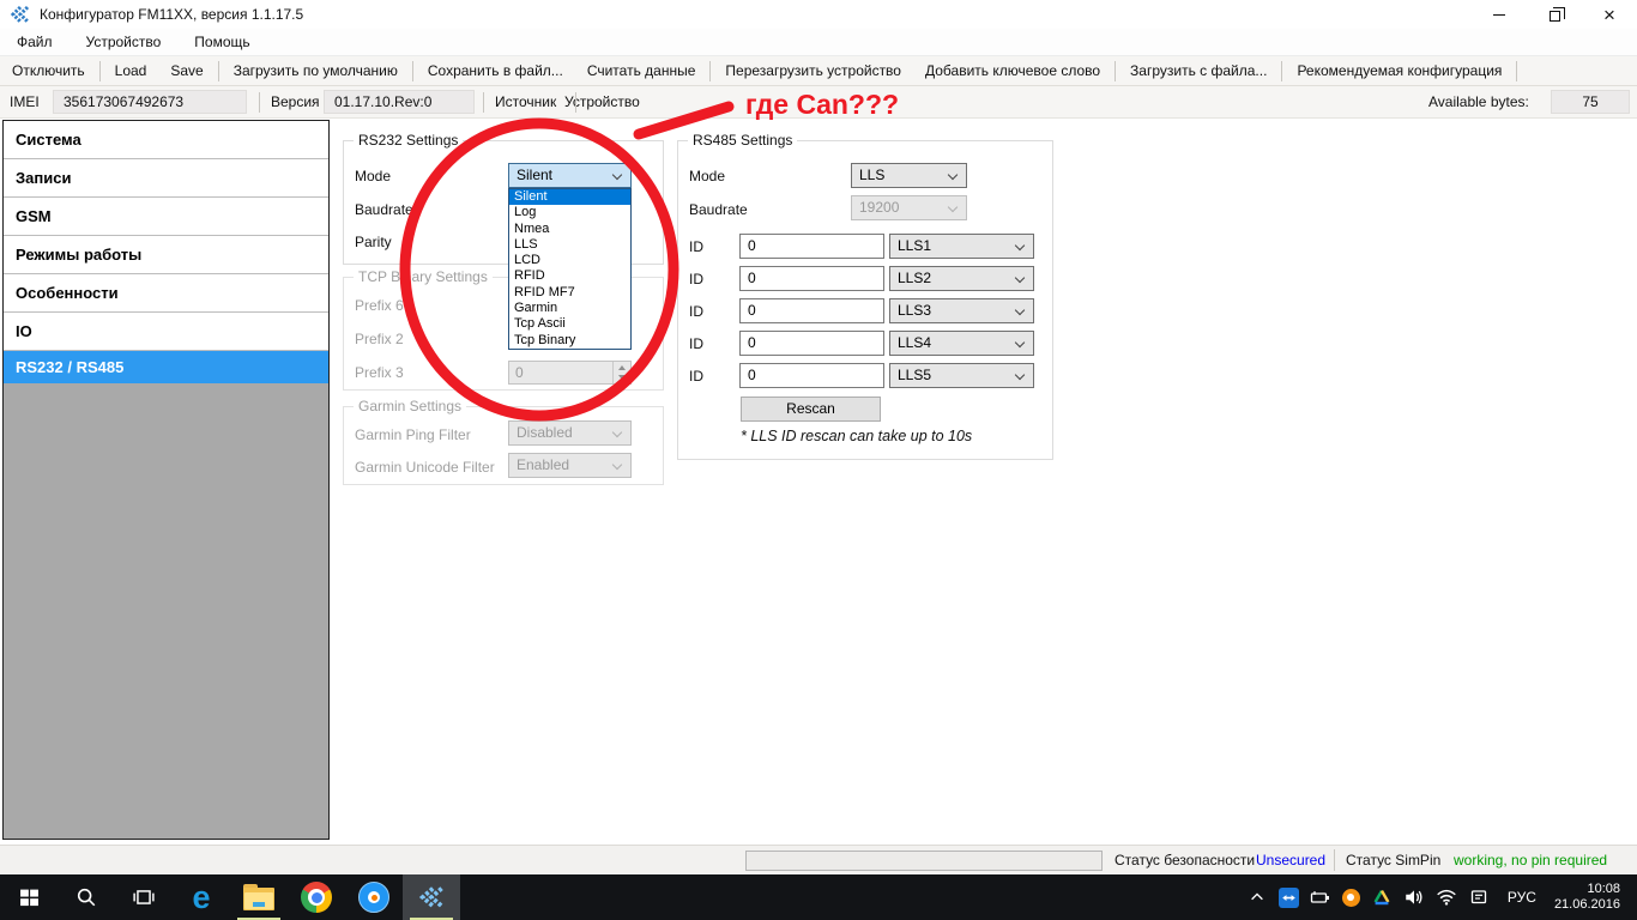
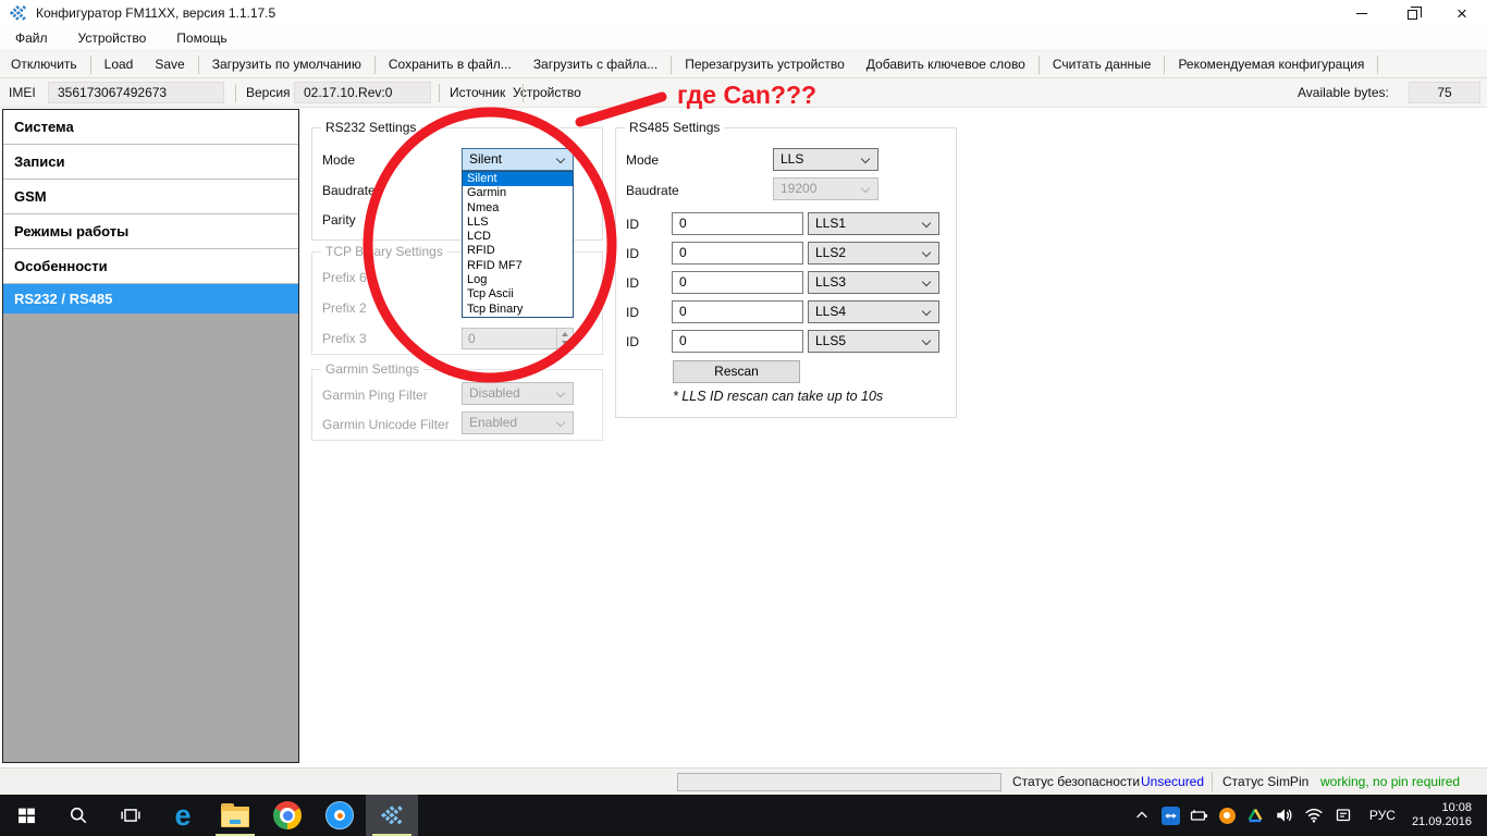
  Конфигуратор FM11XX, версия 1.1.17.5
  ×
  Файл
  Устройство
  Помощь
  Отключить
  Load
  Save
  Загрузить по умолчанию
  Сохранить в файл...
- Считать данные
+ Загрузить с файла...
  Перезагрузить устройство
  Добавить ключевое слово
- Загрузить с файла...
+ Считать данные
  Рекомендуемая конфигурация
  IMEI
  356173067492673
  Версия
- 01.17.10.Rev:0
+ 02.17.10.Rev:0
  Источник
  Утройство
  Available bytes:
  75
  Система
  Записи
  GSM
  Режимы работы
  Особенности
- IO
  RS232 / RS485
  RS232 Settings
  Mode
  Baudrate
  Parity
  Silent
  Silent
- Log
+ Garmin
  Nmea
  LLS
  LCD
  RFID
  RFID MF7
- Garmin
+ Log
  Tcp Ascii
  Tcp Binary
  TCP Bary Settings
  Prefix 6
  Prefix 2
  Prefix 3
  0
  Garmin Settings
  Garmin Ping Filter
  Garmin Unicode Filter
  Disabled
  Enabled
  RS485 Settings
  Mode
  LLS
  Baudrate
  19200
  ID
  0
  LLS1
  ID
  0
  LLS2
  ID
  0
  LLS3
  ID
  0
  LLS4
  ID
  0
  LLS5
  Rescan
  * LLS ID rescan can take up to 10s
  где Can???
  Статус безопасности
  Unsecured
  Статус SimPin
  working, no pin required
  e
  РУС
  10:08
- 21.06.2016
+ 21.09.2016
